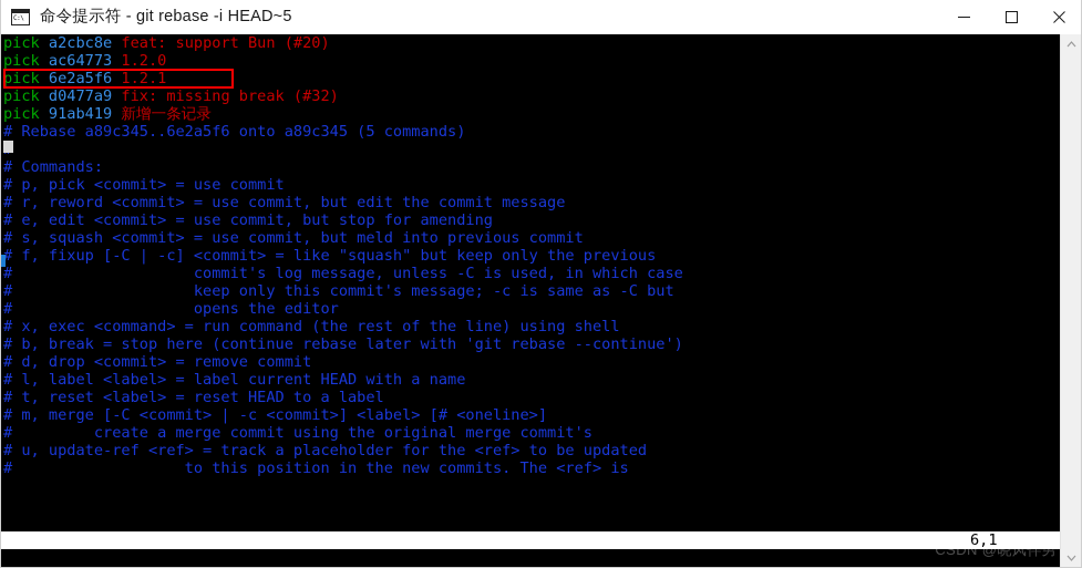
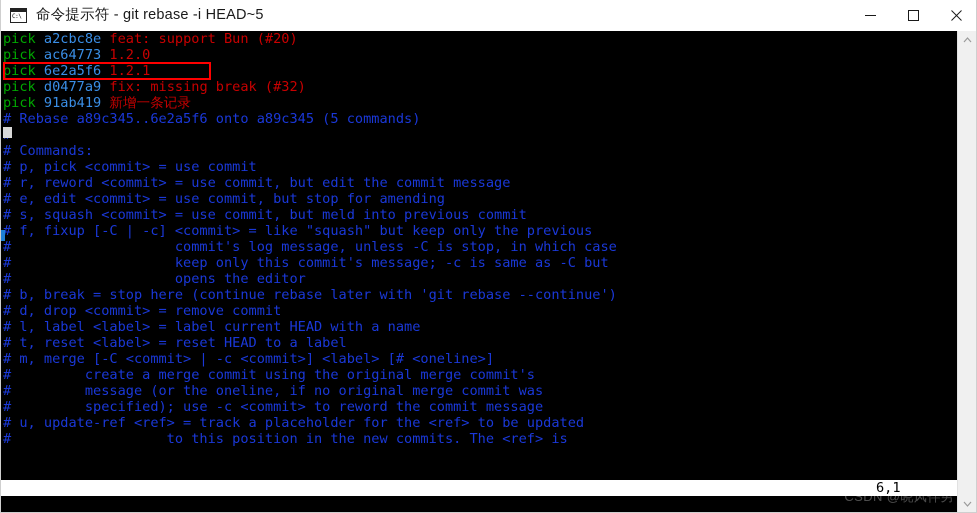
  命令提示符 - git rebase -i HEAD~5
  pick a2cbc8e feat: support Bun (#20)
  pick ac64773 1.2.0
  pick 6e2a5f6 1.2.1
  pick d0477a9 fix: missing break (#32)
  pick 91ab419 新增一条记录
  # Rebase a89c345..6e2a5f6 onto a89c345 (5 commands)
  # Commands:
  # p, pick <commit> = use commit
  # r, reword <commit> = use commit, but edit the commit message
  # e, edit <commit> = use commit, but stop for amending
  # s, squash <commit> = use commit, but meld into previous commit
  # f, fixup [-C | -c] <commit> = like "squash" but keep only the previous
- # commit's log message, unless -C is used, in which case
+ # commit's log message, unless -C is stop, in which case
  # keep only this commit's message; -c is same as -C but
  # opens the editor
- # x, exec <command> = run command (the rest of the line) using shell
  # b, break = stop here (continue rebase later with 'git rebase --continue')
  # d, drop <commit> = remove commit
  # l, label <label> = label current HEAD with a name
  # t, reset <label> = reset HEAD to a label
  # m, merge [-C <commit> | -c <commit>] <label> [# <oneline>]
  # create a merge commit using the original merge commit's
+ # message (or the oneline, if no original merge commit was
+ # specified); use -c <commit> to reword the commit message
  # u, update-ref <ref> = track a placeholder for the <ref> to be updated
  # to this position in the new commits. The <ref> is
  CSDN @晓风伴男
